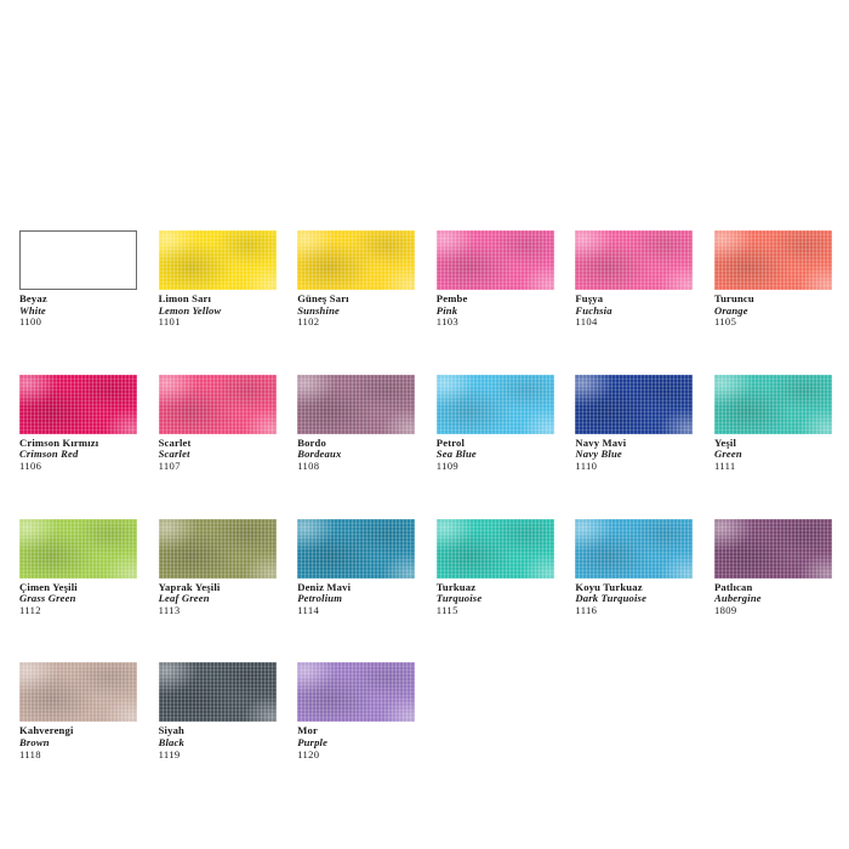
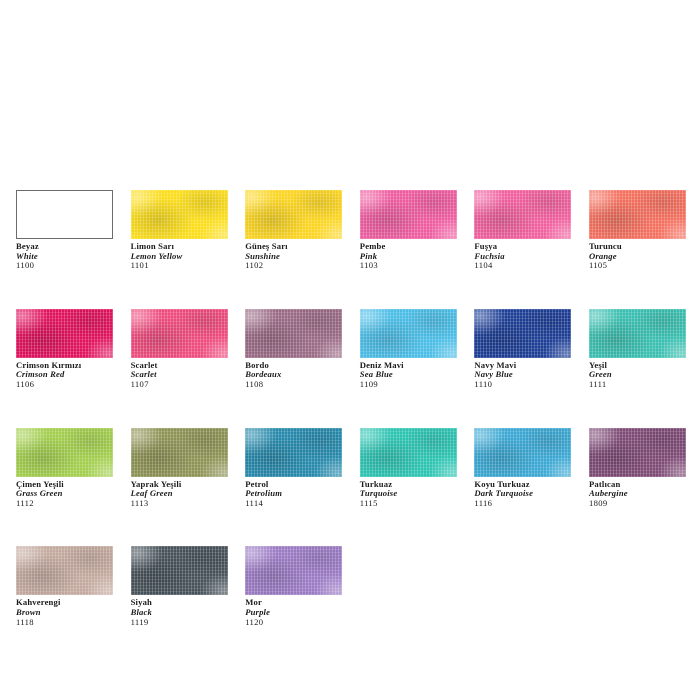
  Beyaz
  White
  1100
  Limon Sarı
  Lemon Yellow
  1101
  Güneş Sarı
  Sunshine
  1102
  Pembe
  Pink
  1103
  Fuşya
  Fuchsia
  1104
  Turuncu
  Orange
  1105
  Crimson Kırmızı
  Crimson Red
  1106
  Scarlet
  Scarlet
  1107
  Bordo
  Bordeaux
  1108
- Petrol
+ Deniz Mavi
  Sea Blue
  1109
  Navy Mavi
  Navy Blue
  1110
  Yeşil
  Green
  1111
  Çimen Yeşili
  Grass Green
  1112
  Yaprak Yeşili
  Leaf Green
  1113
- Deniz Mavi
+ Petrol
  Petrolium
  1114
  Turkuaz
  Turquoise
  1115
  Koyu Turkuaz
  Dark Turquoise
  1116
  Patlıcan
  Aubergine
  1809
  Kahverengi
  Brown
  1118
  Siyah
  Black
  1119
  Mor
  Purple
  1120
